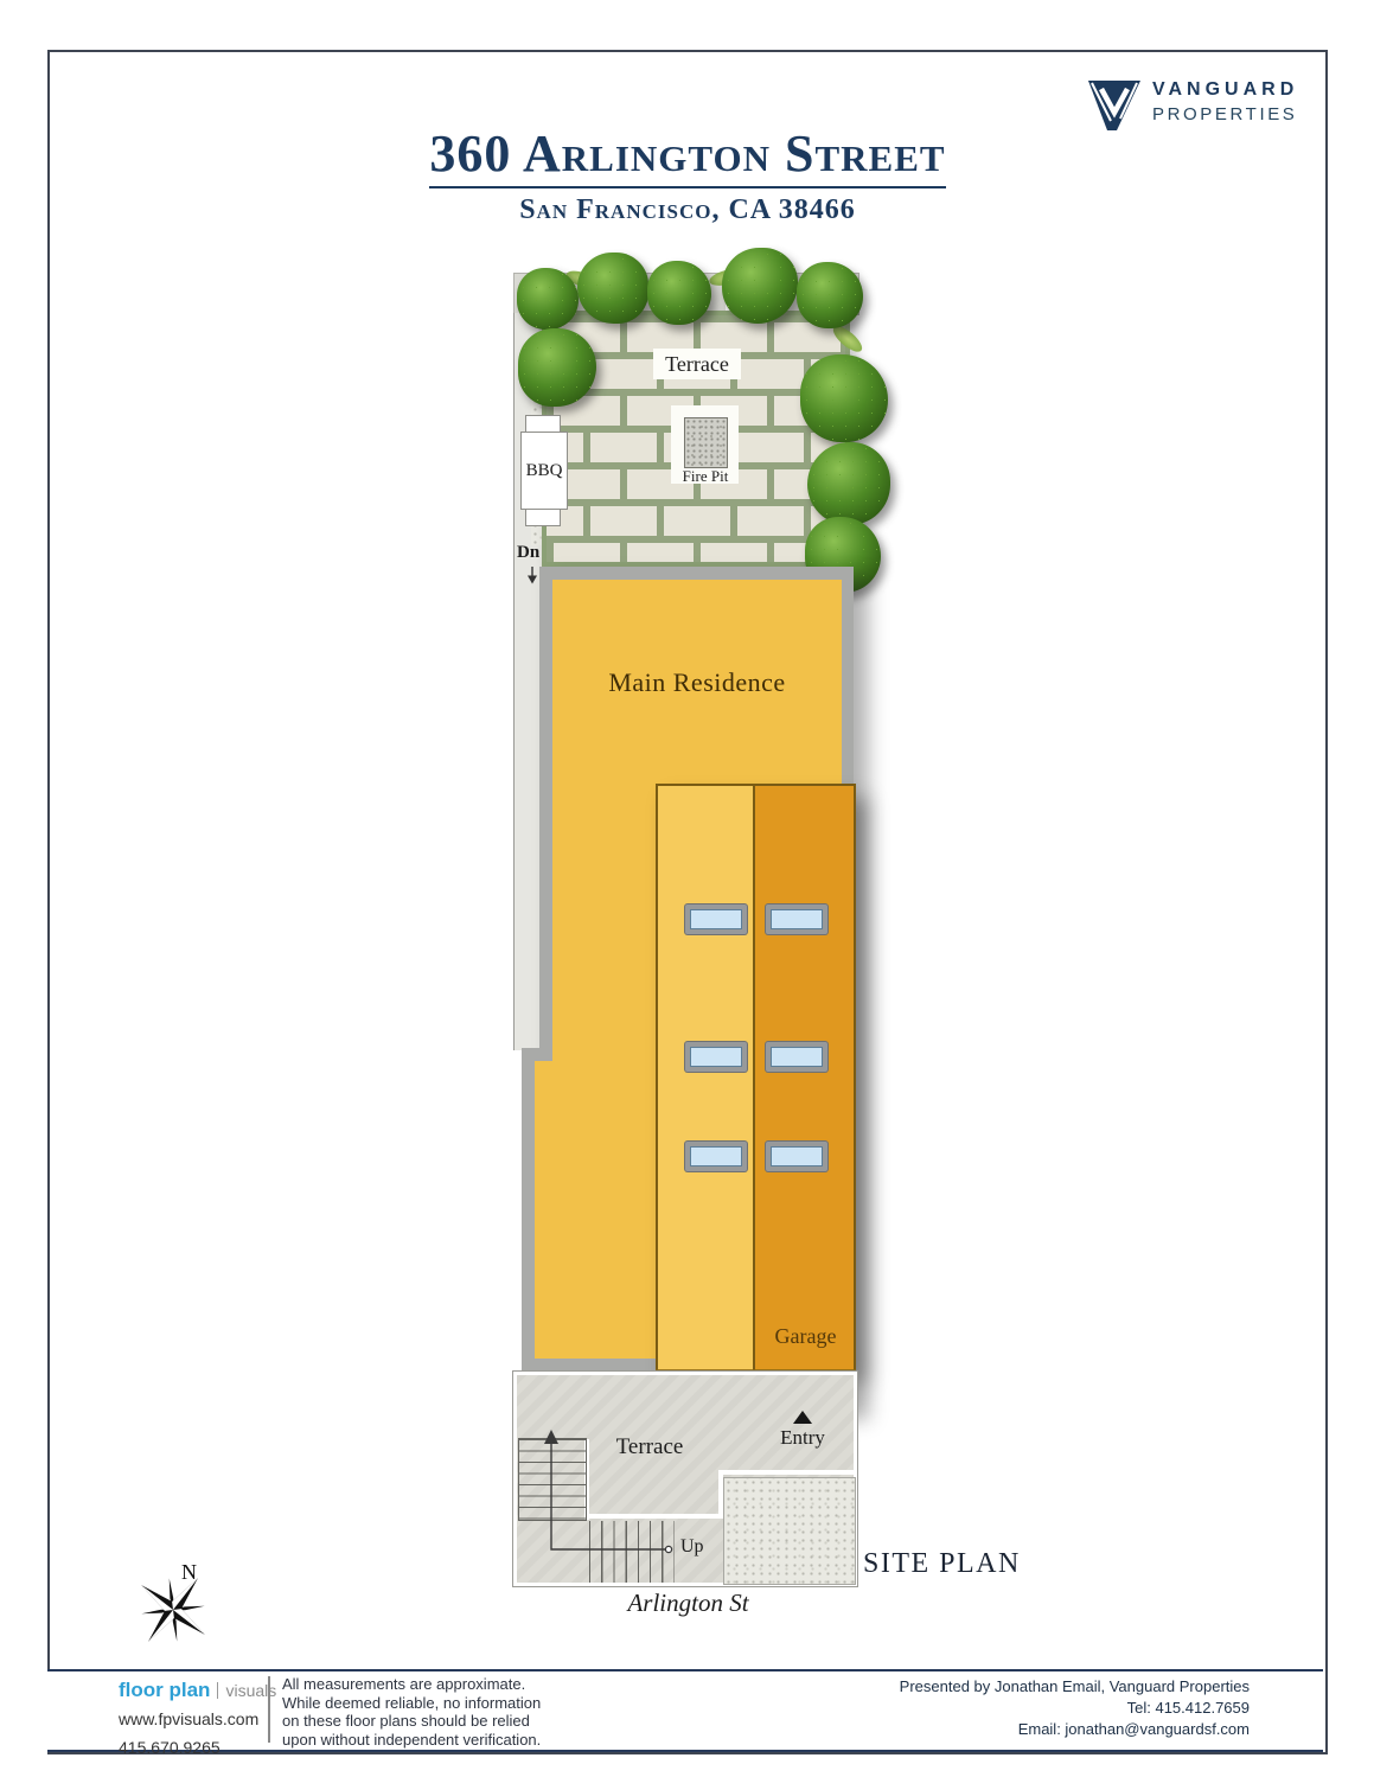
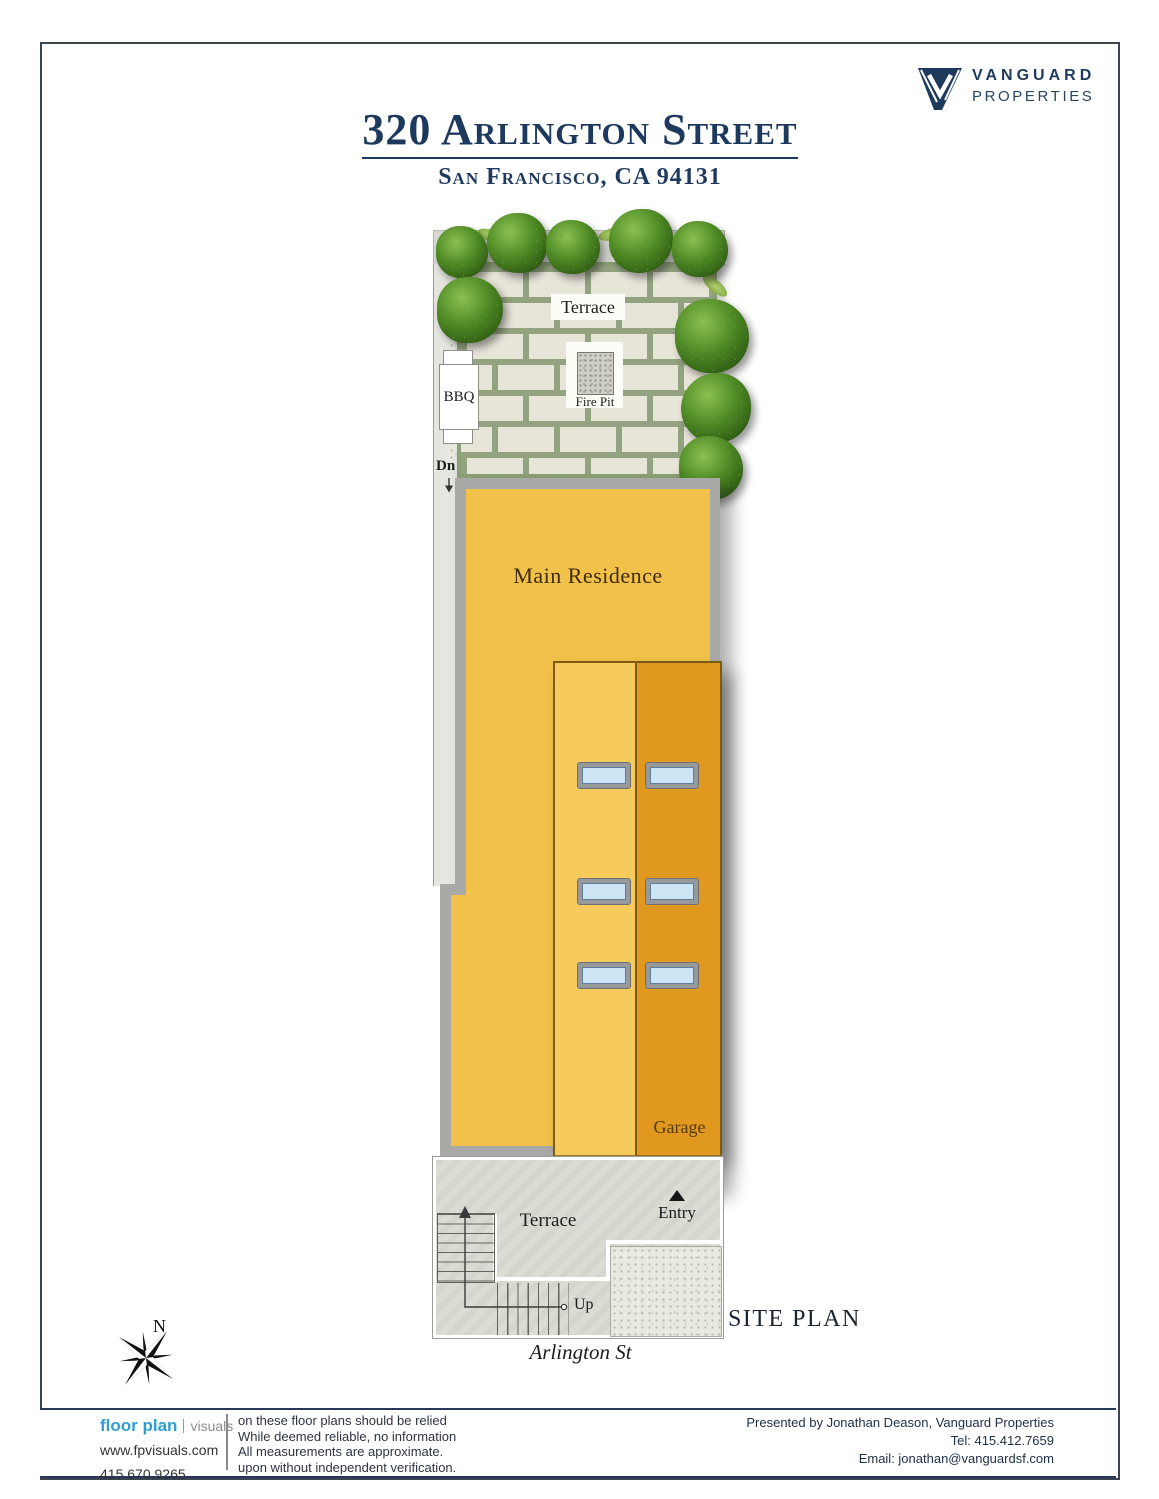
- 360 Arlington Street
+ 320 Arlington Street
- San Francisco, CA 38466
+ San Francisco, CA 94131
  VANGUARD
  PROPERTIES
  Terrace
  BBQ
  Fire Pit
  Dn
  Main Residence
  Garage
  Up
  Terrace
  Entry
  SITE PLAN
  Arlington St
  N
  floor plan
  visuals
  www.fpvisuals.com
  415.670.9265
- All measurements are approximate.
+ on these floor plans should be relied
  While deemed reliable, no information
- on these floor plans should be relied
+ All measurements are approximate.
  upon without independent verification.
- Presented by Jonathan Email, Vanguard Properties
+ Presented by Jonathan Deason, Vanguard Properties
  Tel: 415.412.7659
  Email: jonathan@vanguardsf.com
